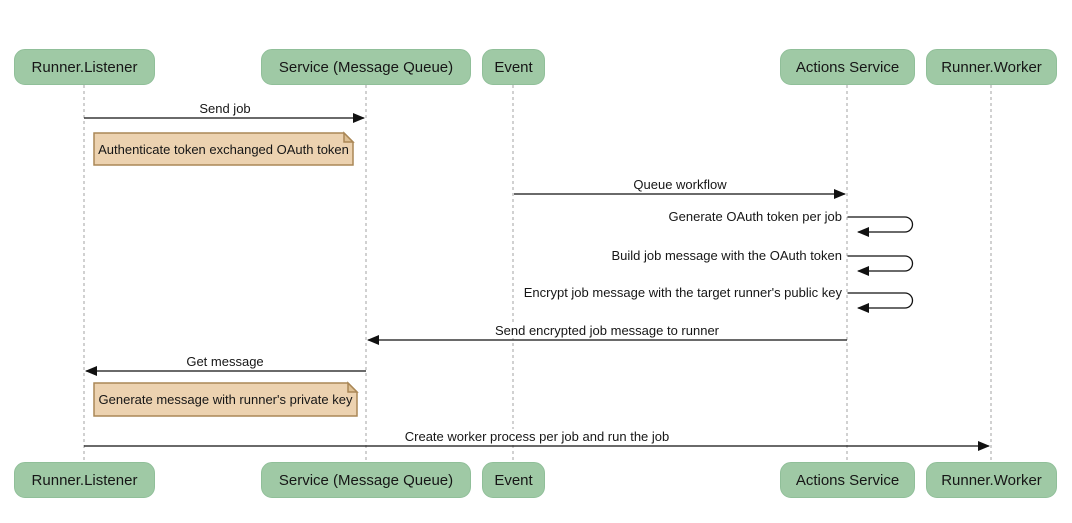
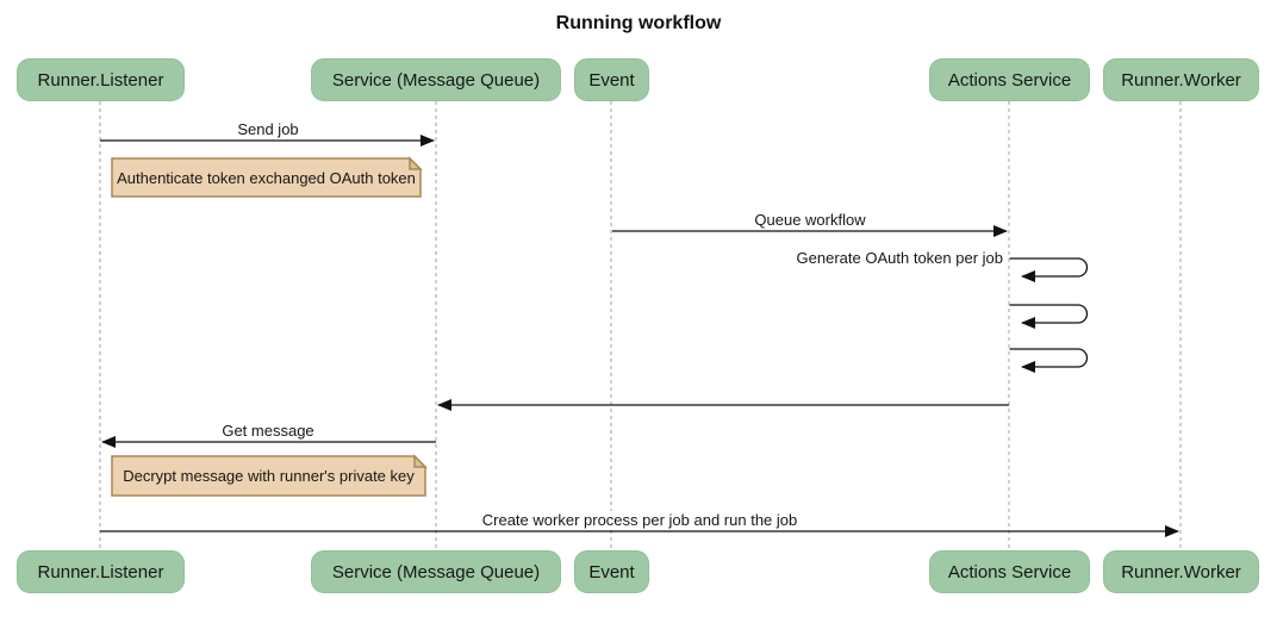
+ Running workflow
  Runner.Listener
  Service (Message Queue)
  Event
  Actions Service
  Runner.Worker
  Runner.Listener
  Service (Message Queue)
  Event
  Actions Service
  Runner.Worker
  Send job
  Queue workflow
  Generate OAuth token per job
- Build job message with the OAuth token
- Encrypt job message with the target runner's public key
- Send encrypted job message to runner
  Get message
  Create worker process per job and run the job
  Authenticate token exchanged OAuth token
- Generate message with runner's private key
+ Decrypt message with runner's private key
